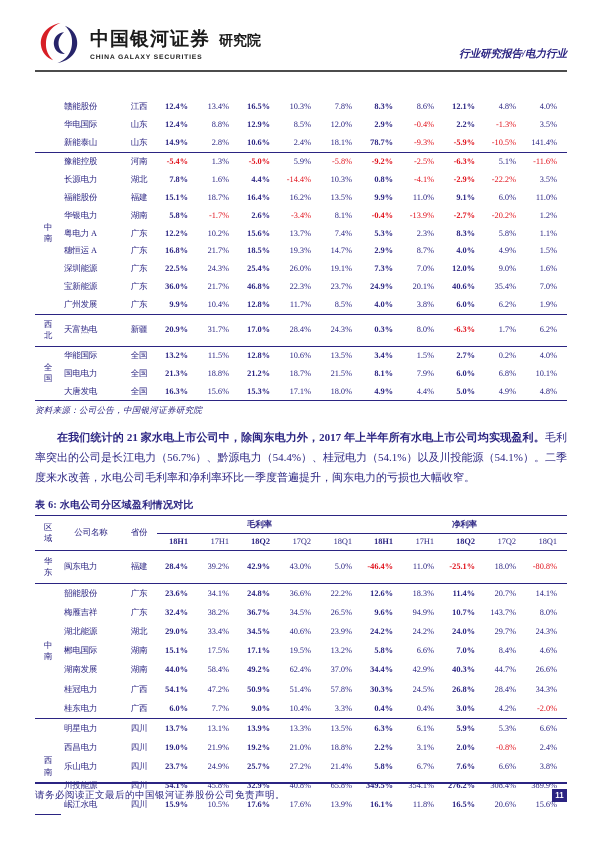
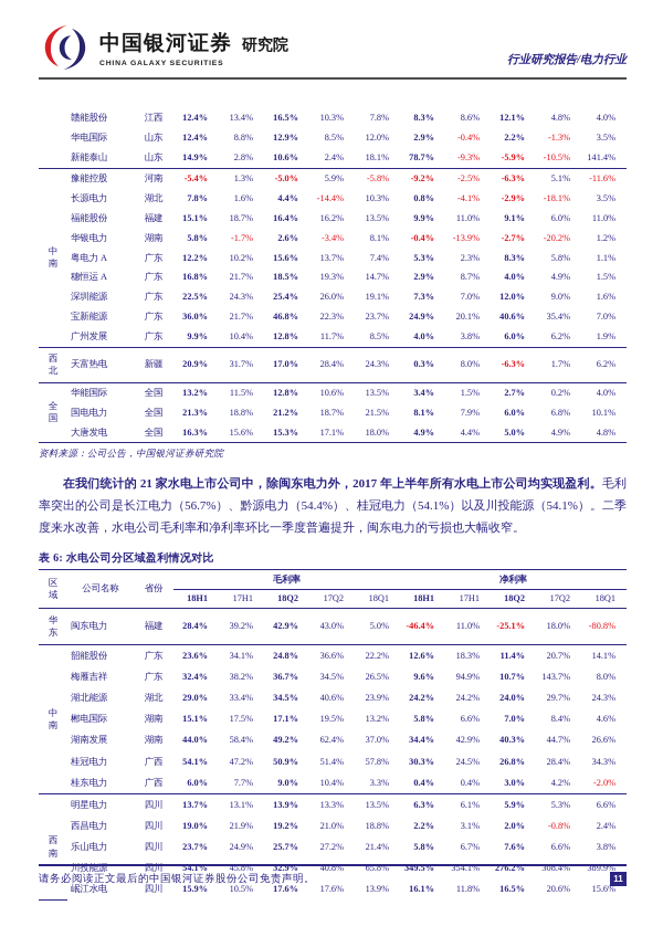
  中国银河证券
  研究院
  行业研究报告/电力行业
  	赣能股份	江西	12.4%	13.4%	16.5%	10.3%	7.8%	8.3%	8.6%	12.1%	4.8%	4.0%
  华电国际	山东	12.4%	8.8%	12.9%	8.5%	12.0%	2.9%	-0.4%	2.2%	-1.3%	3.5%
  新能泰山	山东	14.9%	2.8%	10.6%	2.4%	18.1%	78.7%	-9.3%	-5.9%	-10.5%	141.4%
  中 南	豫能控股	河南	-5.4%	1.3%	-5.0%	5.9%	-5.8%	-9.2%	-2.5%	-6.3%	5.1%	-11.6%
- 长源电力	湖北	7.8%	1.6%	4.4%	-14.4%	10.3%	0.8%	-4.1%	-2.9%	-22.2%	3.5%
+ 长源电力	湖北	7.8%	1.6%	4.4%	-14.4%	10.3%	0.8%	-4.1%	-2.9%	-18.1%	3.5%
  福能股份	福建	15.1%	18.7%	16.4%	16.2%	13.5%	9.9%	11.0%	9.1%	6.0%	11.0%
  华银电力	湖南	5.8%	-1.7%	2.6%	-3.4%	8.1%	-0.4%	-13.9%	-2.7%	-20.2%	1.2%
  粤电力 A	广东	12.2%	10.2%	15.6%	13.7%	7.4%	5.3%	2.3%	8.3%	5.8%	1.1%
  穗恒运 A	广东	16.8%	21.7%	18.5%	19.3%	14.7%	2.9%	8.7%	4.0%	4.9%	1.5%
  深圳能源	广东	22.5%	24.3%	25.4%	26.0%	19.1%	7.3%	7.0%	12.0%	9.0%	1.6%
  宝新能源	广东	36.0%	21.7%	46.8%	22.3%	23.7%	24.9%	20.1%	40.6%	35.4%	7.0%
  广州发展	广东	9.9%	10.4%	12.8%	11.7%	8.5%	4.0%	3.8%	6.0%	6.2%	1.9%
  西 北	天富热电	新疆	20.9%	31.7%	17.0%	28.4%	24.3%	0.3%	8.0%	-6.3%	1.7%	6.2%
  全 国	华能国际	全国	13.2%	11.5%	12.8%	10.6%	13.5%	3.4%	1.5%	2.7%	0.2%	4.0%
  国电电力	全国	21.3%	18.8%	21.2%	18.7%	21.5%	8.1%	7.9%	6.0%	6.8%	10.1%
  大唐发电	全国	16.3%	15.6%	15.3%	17.1%	18.0%	4.9%	4.4%	5.0%	4.9%	4.8%
  资料来源：公司公告，中国银河证券研究院
  在我们统计的 21 家水电上市公司中，除闽东电力外，2017 年上半年所有水电上市公司均实现盈利。毛利率突出的公司是长江电力（56.7%）、黔源电力（54.4%）、桂冠电力（54.1%）以及川投能源（54.1%）。二季度来水改善，水电公司毛利率和净利率环比一季度普遍提升，闽东电力的亏损也大幅收窄。
  表 6: 水电公司分区域盈利情况对比
  区 域	公司名称	省份	毛利率	净利率
  18H1	17H1	18Q2	17Q2	18Q1	18H1	17H1	18Q2	17Q2	18Q1
  华 东	闽东电力	福建	28.4%	39.2%	42.9%	43.0%	5.0%	-46.4%	11.0%	-25.1%	18.0%	-80.8%
  中 南	韶能股份	广东	23.6%	34.1%	24.8%	36.6%	22.2%	12.6%	18.3%	11.4%	20.7%	14.1%
  梅雁吉祥	广东	32.4%	38.2%	36.7%	34.5%	26.5%	9.6%	94.9%	10.7%	143.7%	8.0%
  湖北能源	湖北	29.0%	33.4%	34.5%	40.6%	23.9%	24.2%	24.2%	24.0%	29.7%	24.3%
  郴电国际	湖南	15.1%	17.5%	17.1%	19.5%	13.2%	5.8%	6.6%	7.0%	8.4%	4.6%
  湖南发展	湖南	44.0%	58.4%	49.2%	62.4%	37.0%	34.4%	42.9%	40.3%	44.7%	26.6%
  桂冠电力	广西	54.1%	47.2%	50.9%	51.4%	57.8%	30.3%	24.5%	26.8%	28.4%	34.3%
  桂东电力	广西	6.0%	7.7%	9.0%	10.4%	3.3%	0.4%	0.4%	3.0%	4.2%	-2.0%
  西 南	明星电力	四川	13.7%	13.1%	13.9%	13.3%	13.5%	6.3%	6.1%	5.9%	5.3%	6.6%
  西昌电力	四川	19.0%	21.9%	19.2%	21.0%	18.8%	2.2%	3.1%	2.0%	-0.8%	2.4%
  乐山电力	四川	23.7%	24.9%	25.7%	27.2%	21.4%	5.8%	6.7%	7.6%	6.6%	3.8%
  川投能源	四川	54.1%	45.8%	32.9%	40.8%	65.8%	349.5%	354.1%	276.2%	308.4%	389.9%
  岷江水电	四川	15.9%	10.5%	17.6%	17.6%	13.9%	16.1%	11.8%	16.5%	20.6%	15.6%
  请务必阅读正文最后的中国银河证券股份公司免责声明。
  11
